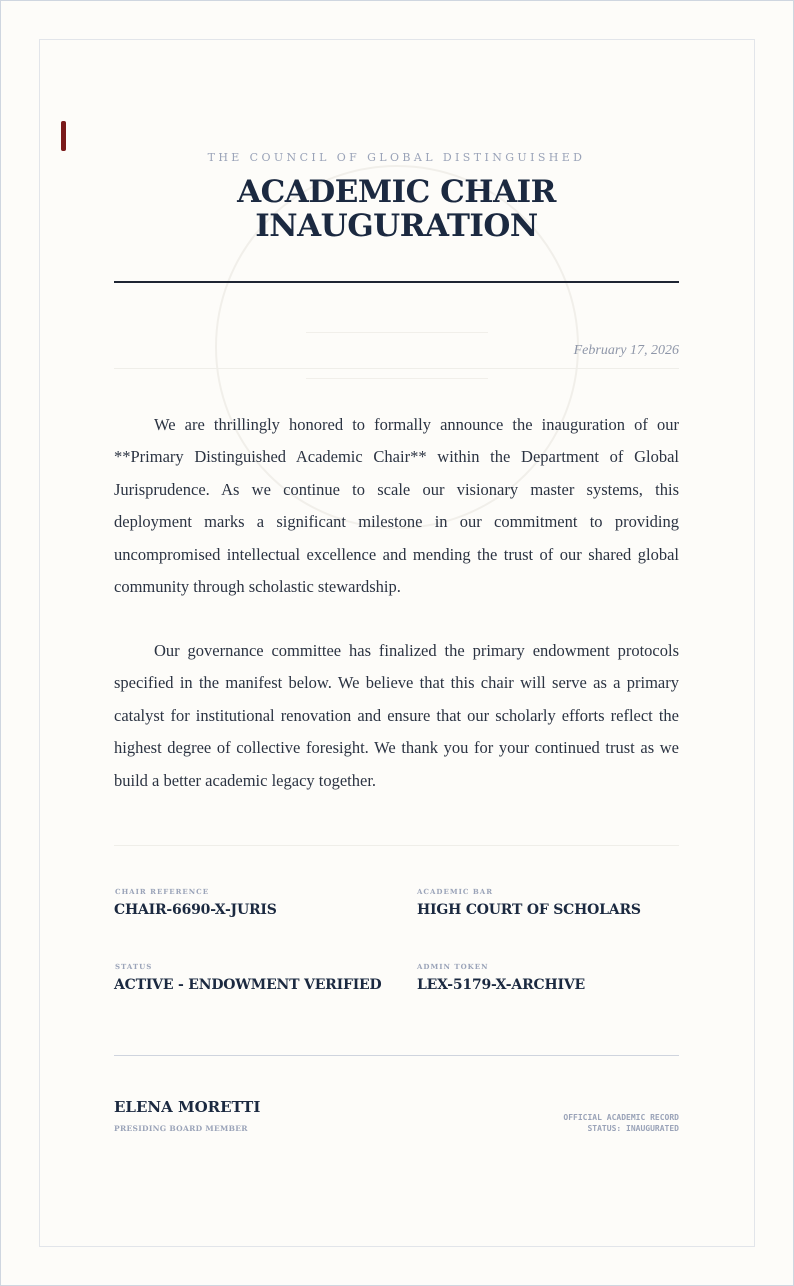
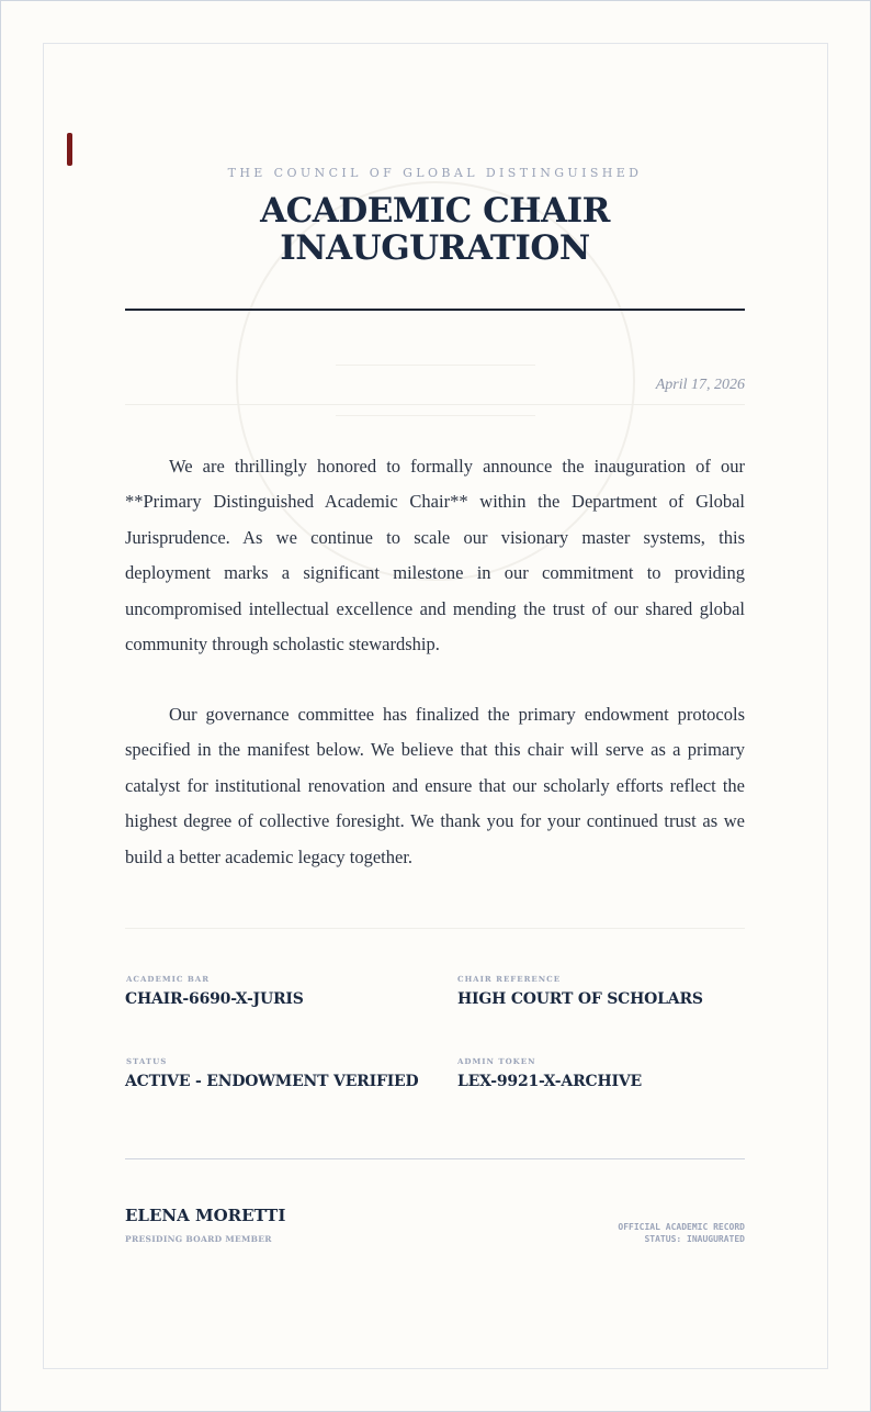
  THE COUNCIL OF GLOBAL DISTINGUISHED
  ACADEMIC CHAIR INAUGURATION
- February 17, 2026
+ April 17, 2026
  We are thrillingly honored to formally announce the inauguration of our **Primary Distinguished Academic Chair** within the Department of Global Jurisprudence. As we continue to scale our visionary master systems, this deployment marks a significant milestone in our commitment to providing uncompromised intellectual excellence and mending the trust of our shared global community through scholastic stewardship.
  Our governance committee has finalized the primary endowment protocols specified in the manifest below. We believe that this chair will serve as a primary catalyst for institutional renovation and ensure that our scholarly efforts reflect the highest degree of collective foresight. We thank you for your continued trust as we build a better academic legacy together.
- CHAIR REFERENCE
+ ACADEMIC BAR
  CHAIR-6690-X-JURIS
- ACADEMIC BAR
+ CHAIR REFERENCE
  HIGH COURT OF SCHOLARS
  STATUS
  ACTIVE - ENDOWMENT VERIFIED
  ADMIN TOKEN
- LEX-5179-X-ARCHIVE
+ LEX-9921-X-ARCHIVE
  ELENA MORETTI
  PRESIDING BOARD MEMBER
  OFFICIAL ACADEMIC RECORD
  STATUS: INAUGURATED
